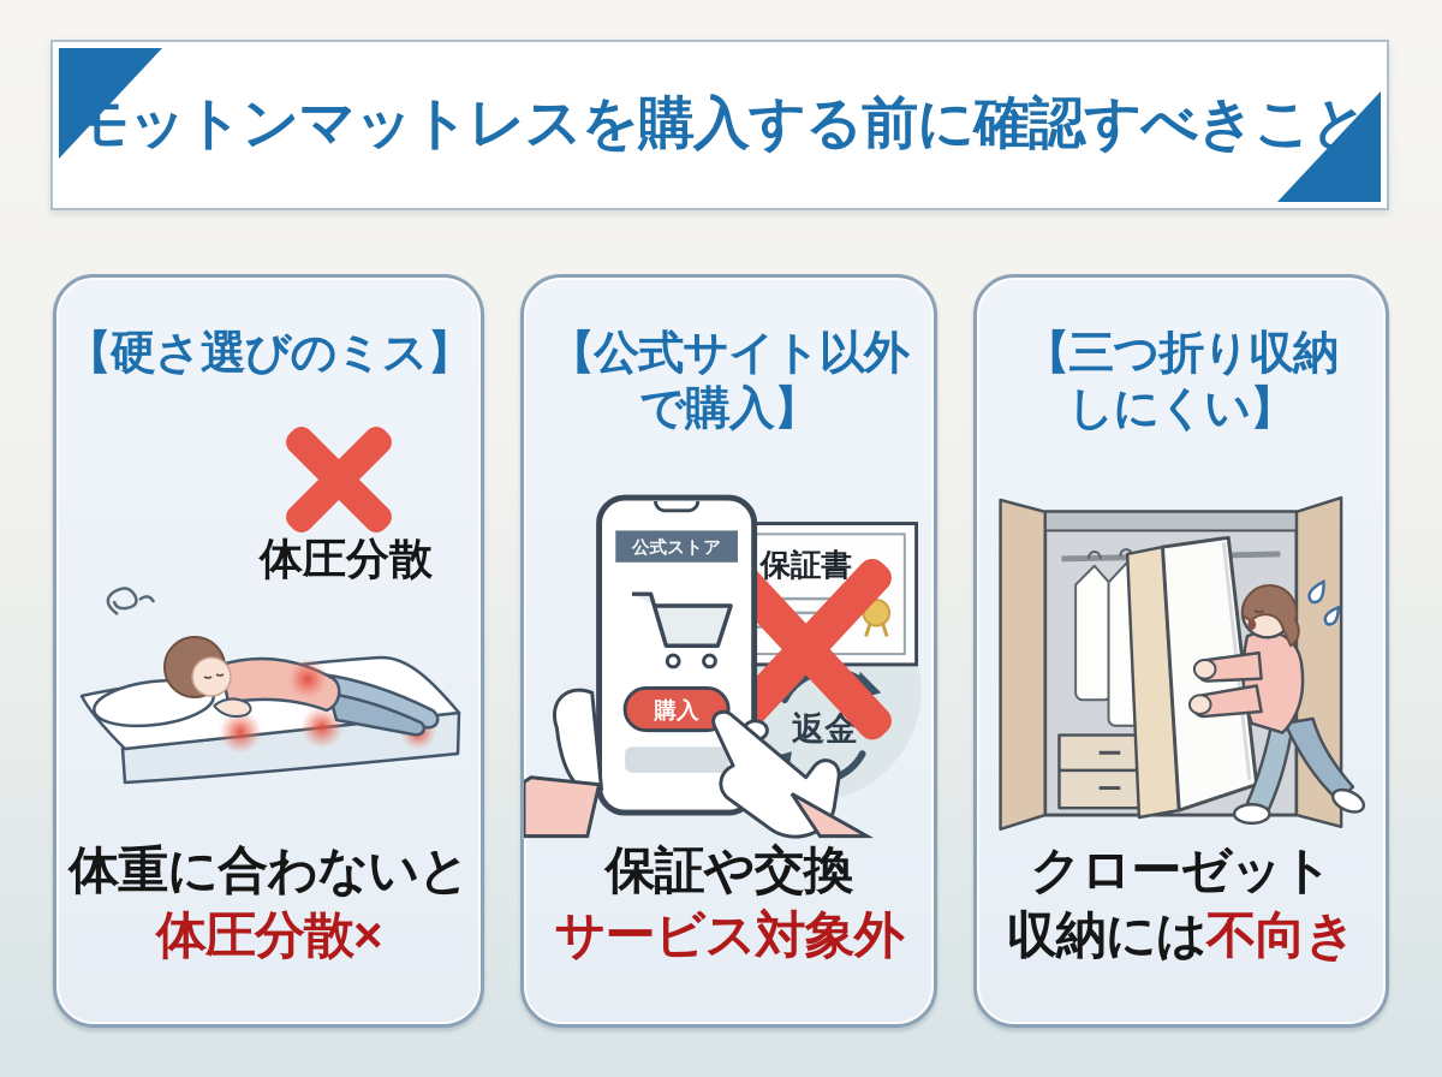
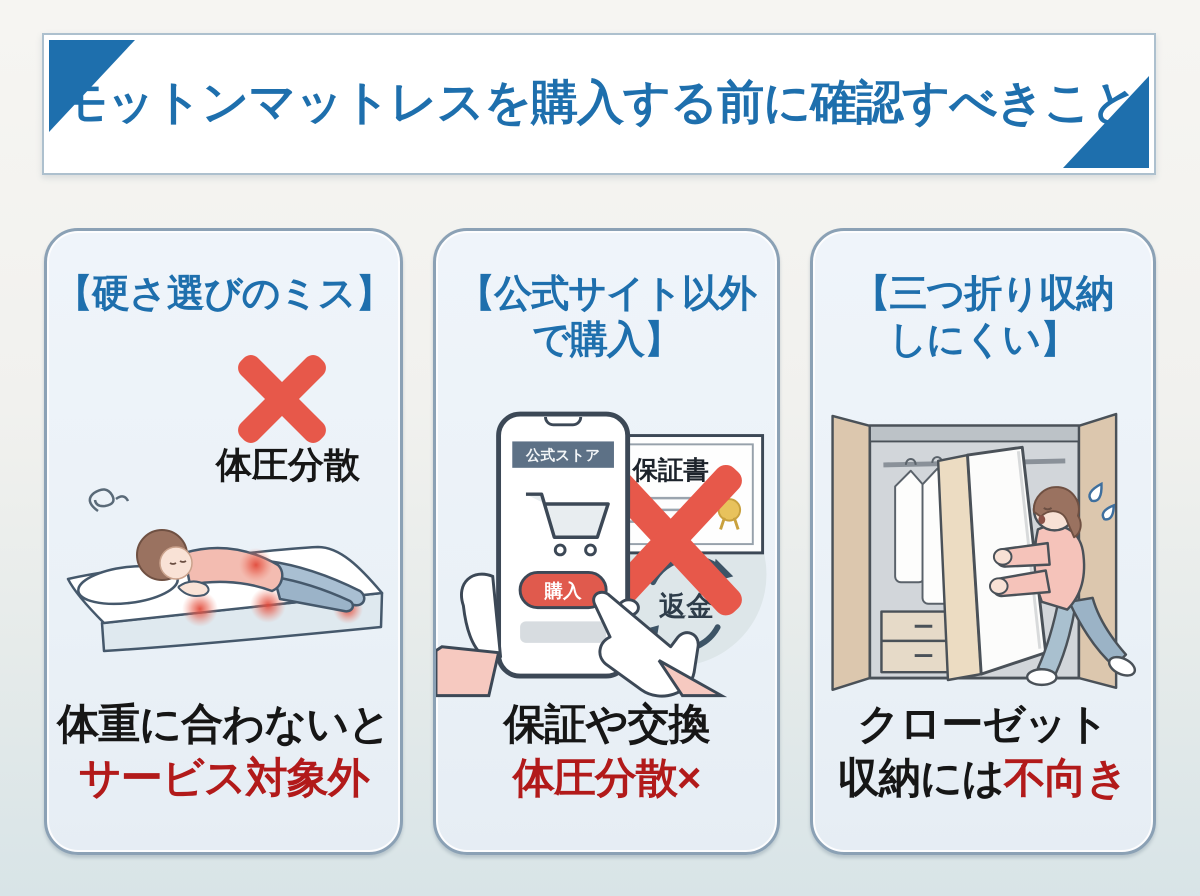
  モットンマットレスを購入する前に確認すべきこと
  【硬さ選びのミス】
  体圧分散
  体重に合わないと
- 体圧分散×
+ サービス対象外
  【公式サイト以外
  で購入】
  返金
  保証書
  公式ストア
  購入
  保証や交換
- サービス対象外
+ 体圧分散×
  【三つ折り収納
  しにくい】
  クローゼット
  収納には不向き
